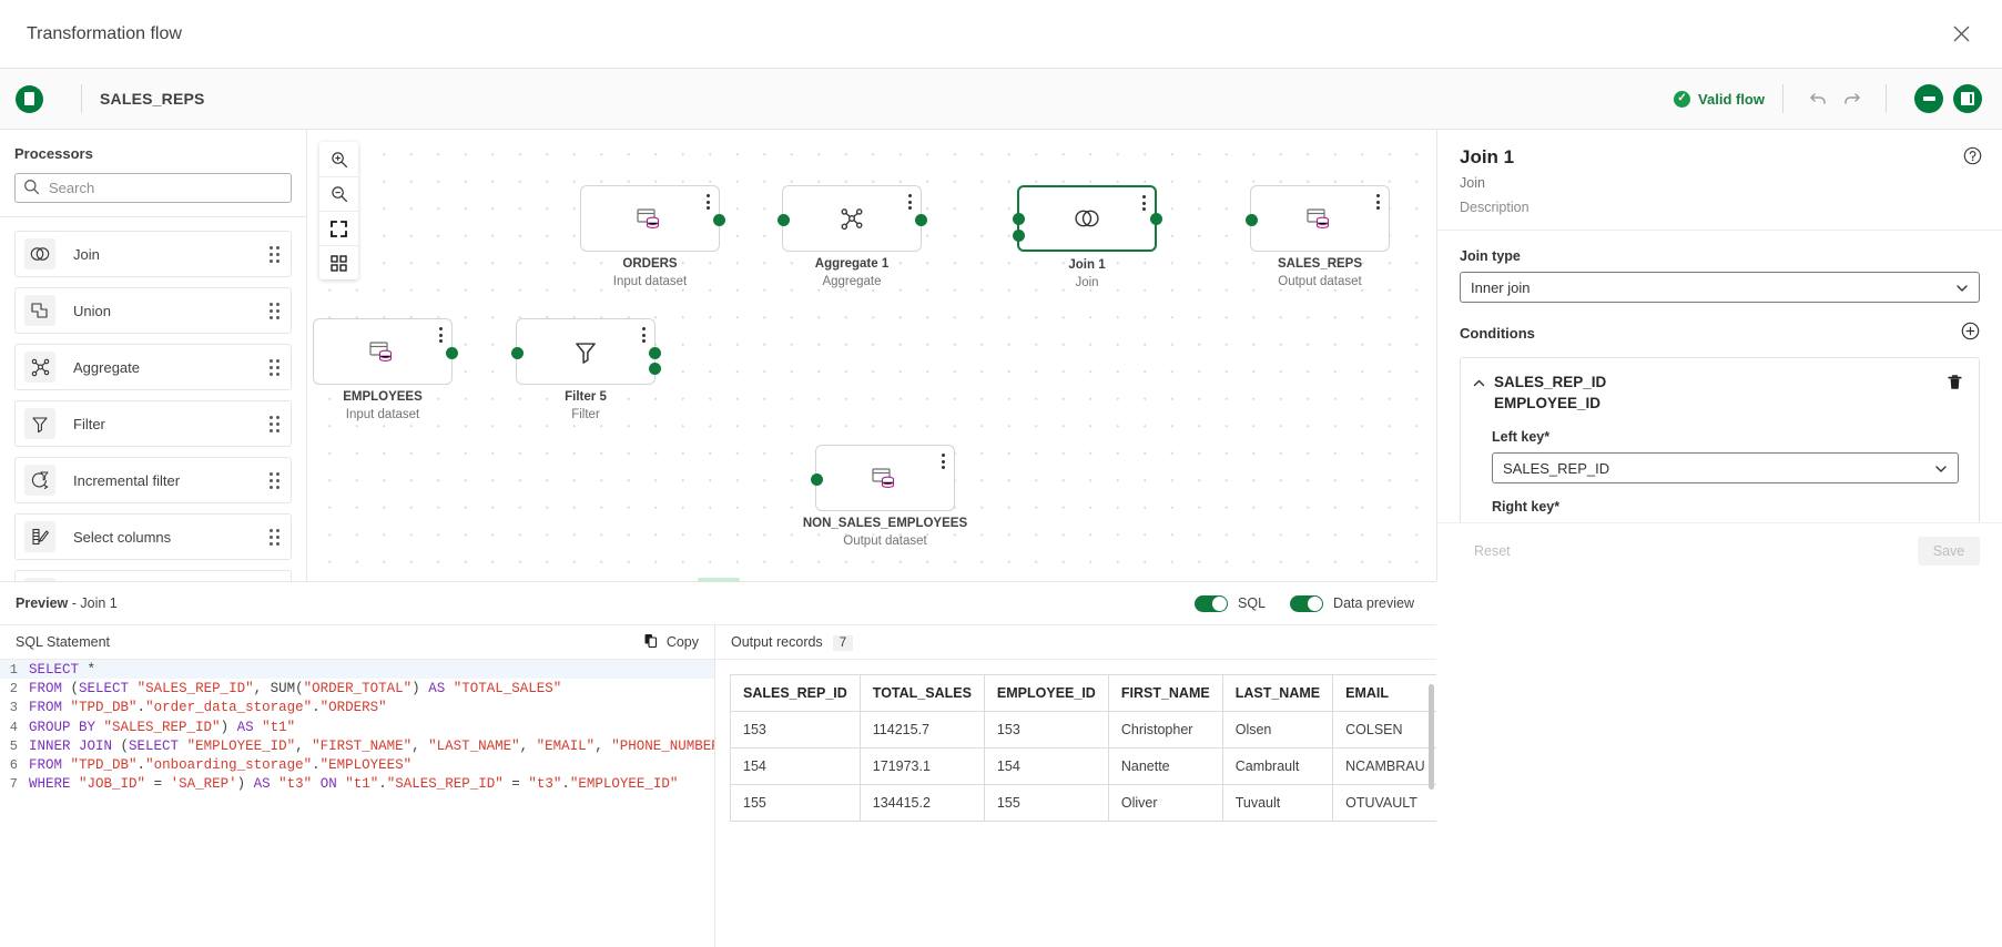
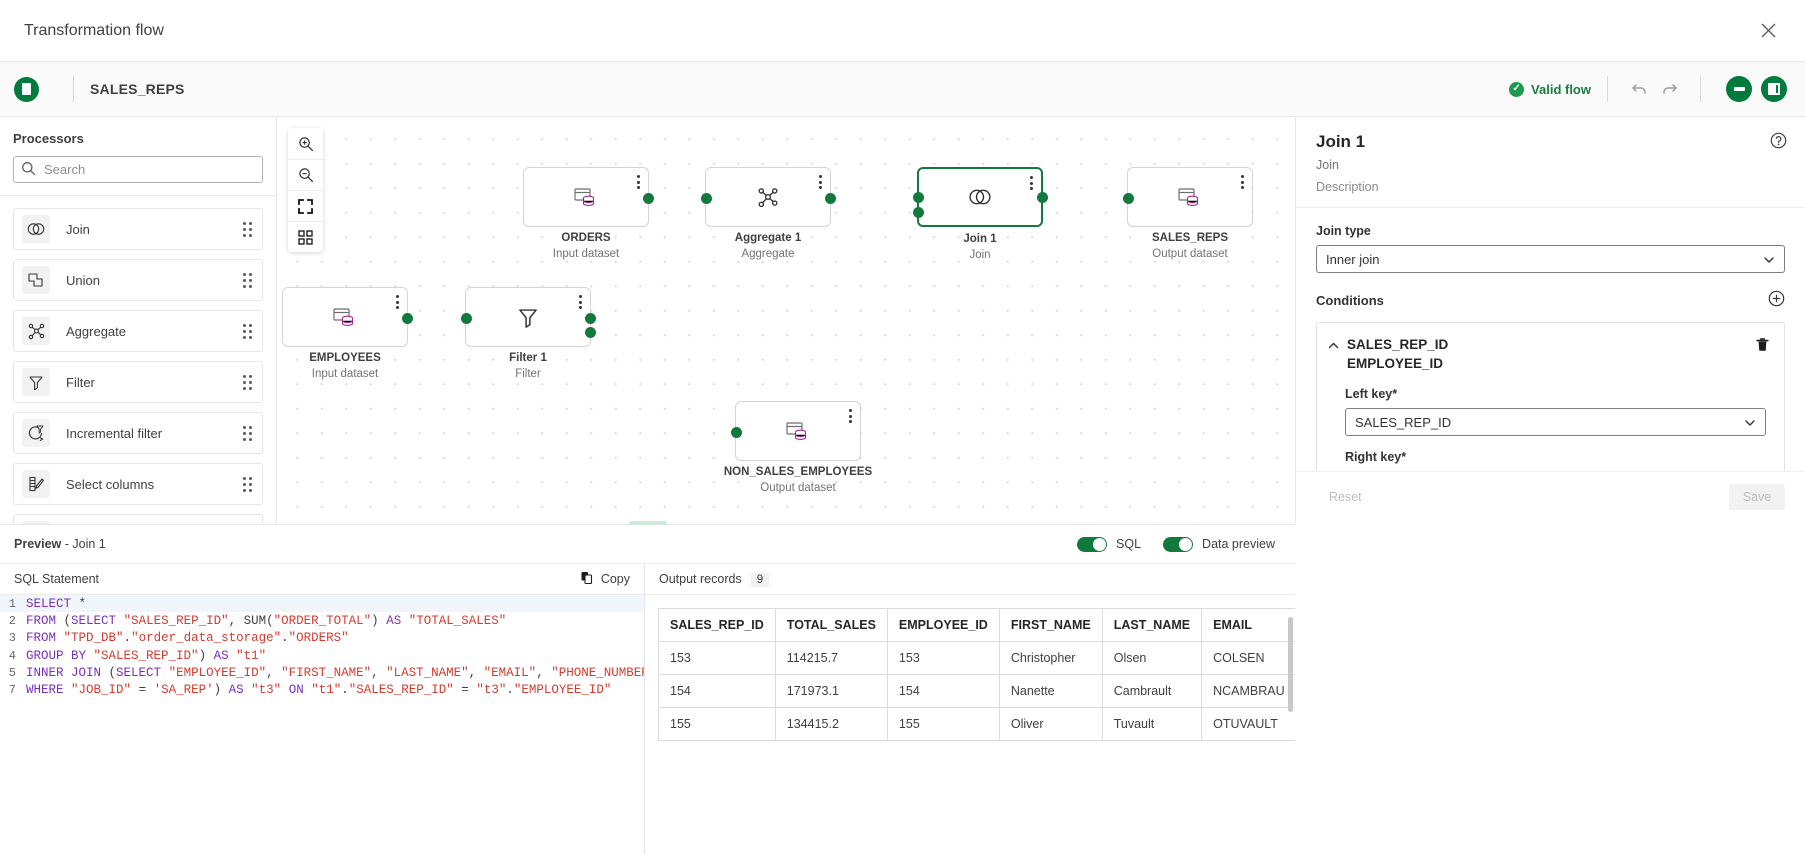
  Transformation flow
  SALES_REPS
  ✓
  Valid flow
  Processors
  Search
  Join
  Union
  Aggregate
  Filter
  Incremental filter
  Select columns
  ORDERS
  Input dataset
  Aggregate 1
  Aggregate
  Join 1
  Join
  SALES_REPS
  Output dataset
  EMPLOYEES
  Input dataset
- Filter 5
+ Filter 1
  Filter
  NON_SALES_EMPLOYEES
  Output dataset
  Join 1
  Join
  Description
  Join type
  Inner join
  Conditions
  SALES_REP_ID
  EMPLOYEE_ID
  Left key*
  SALES_REP_ID
  Right key*
  Reset
  Save
  Preview - Join 1
  SQL
  Data preview
  SQL Statement
  Copy
  1
  SELECT *
  2
  FROM (SELECT "SALES_REP_ID", SUM("ORDER_TOTAL") AS "TOTAL_SALES"
  3
  FROM "TPD_DB"."order_data_storage"."ORDERS"
  4
  GROUP BY "SALES_REP_ID") AS "t1"
  5
  INNER JOIN (SELECT "EMPLOYEE_ID", "FIRST_NAME", "LAST_NAME", "EMAIL", "PHONE_NUMBE
- 6
- FROM "TPD_DB"."onboarding_storage"."EMPLOYEES"
  7
  WHERE "JOB_ID" = 'SA_REP') AS "t3" ON "t1"."SALES_REP_ID" = "t3"."EMPLOYEE_ID"
- Output records 7
+ Output records 9
  SALES_REP_ID	TOTAL_SALES	EMPLOYEE_ID	FIRST_NAME	LAST_NAME	EMAIL
  153	114215.7	153	Christopher	Olsen	COLSEN
  154	171973.1	154	Nanette	Cambrault	NCAMBRAU
  155	134415.2	155	Oliver	Tuvault	OTUVAULT
